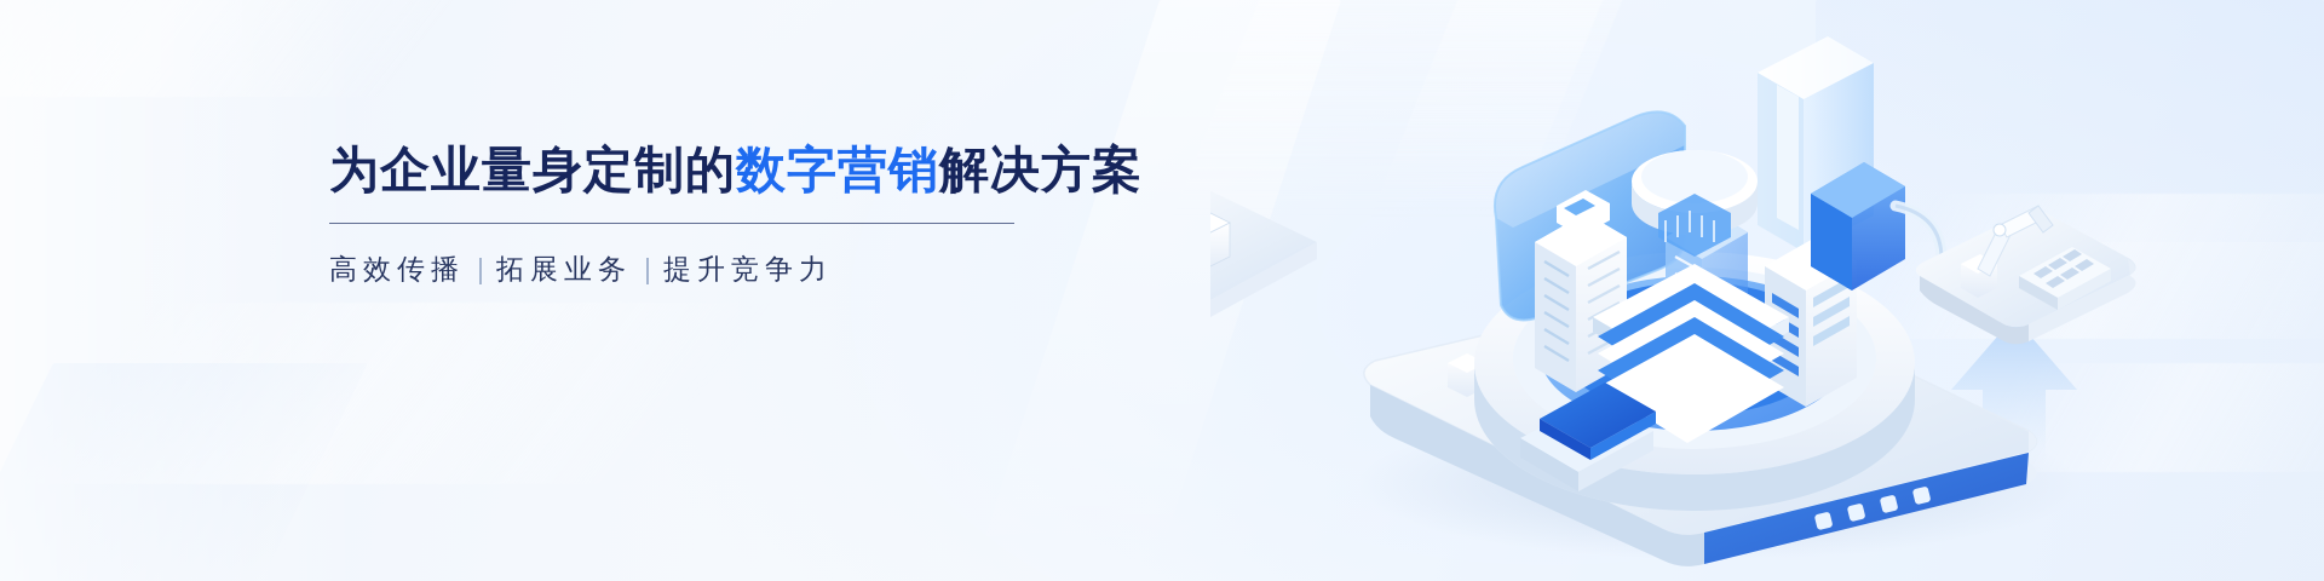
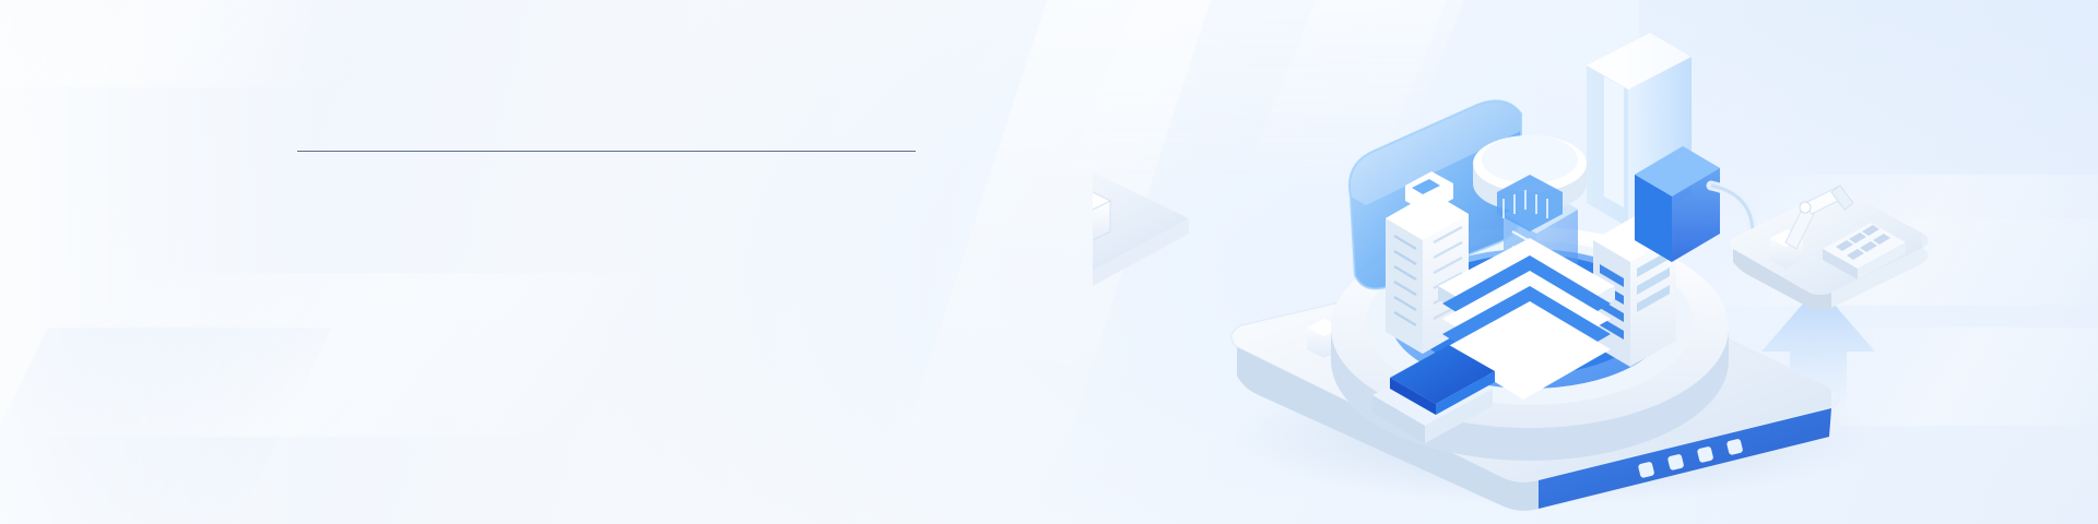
- 为企业量身定制的数字营销解决方案
- 高效传播 | 拓展业务 | 提升竞争力
